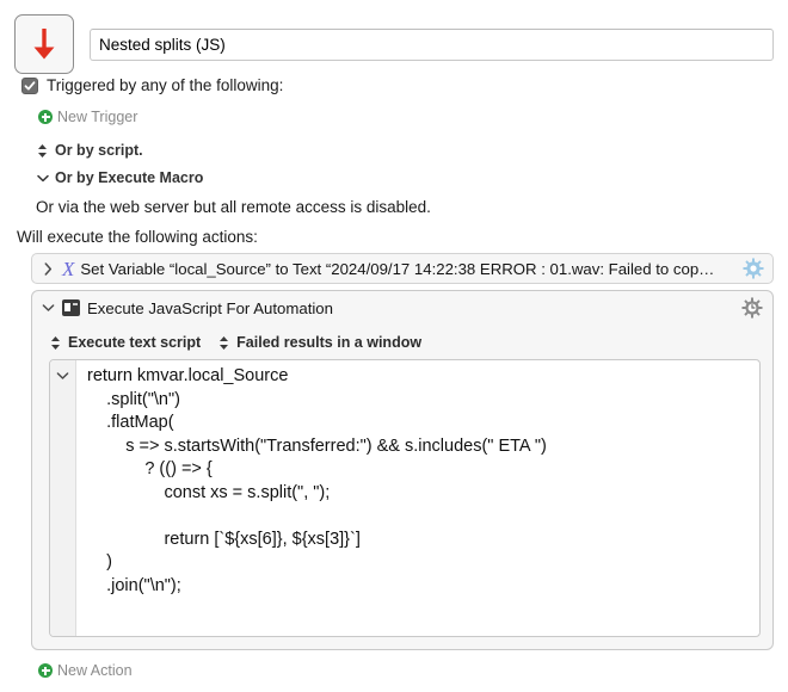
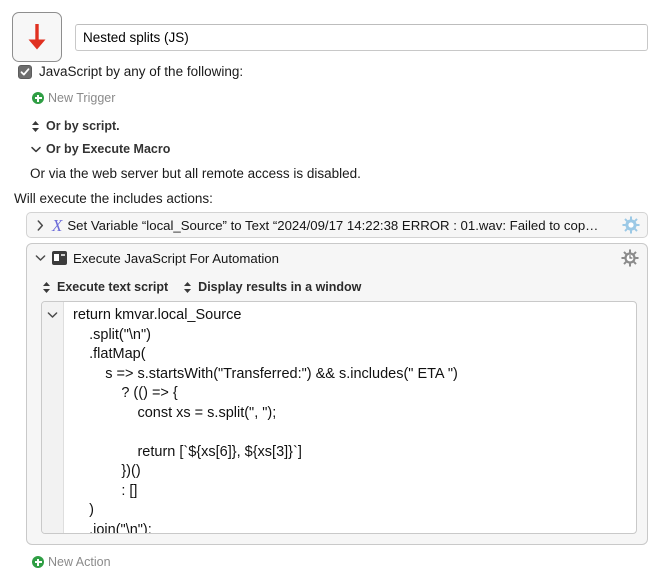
  Nested splits (JS)
- Triggered by any of the following:
+ JavaScript by any of the following:
  New Trigger
  Or by script.
  Or by Execute Macro
  Or via the web server but all remote access is disabled.
- Will execute the following actions:
+ Will execute the includes actions:
  X
  Set Variable “local_Source” to Text “2024/09/17 14:22:38 ERROR : 01.wav: Failed to cop…
  Execute JavaScript For Automation
  Execute text script
- Failed results in a window
+ Display results in a window
  return kmvar.local_Source
  .split("\n")
  .flatMap(
  s => s.startsWith("Transferred:") && s.includes(" ETA ")
  ? (() => {
  const xs = s.split(", ");
  return [`${xs[6]}, ${xs[3]}`]
+ })()
+ : []
  )
  .join("\n");
  New Action
